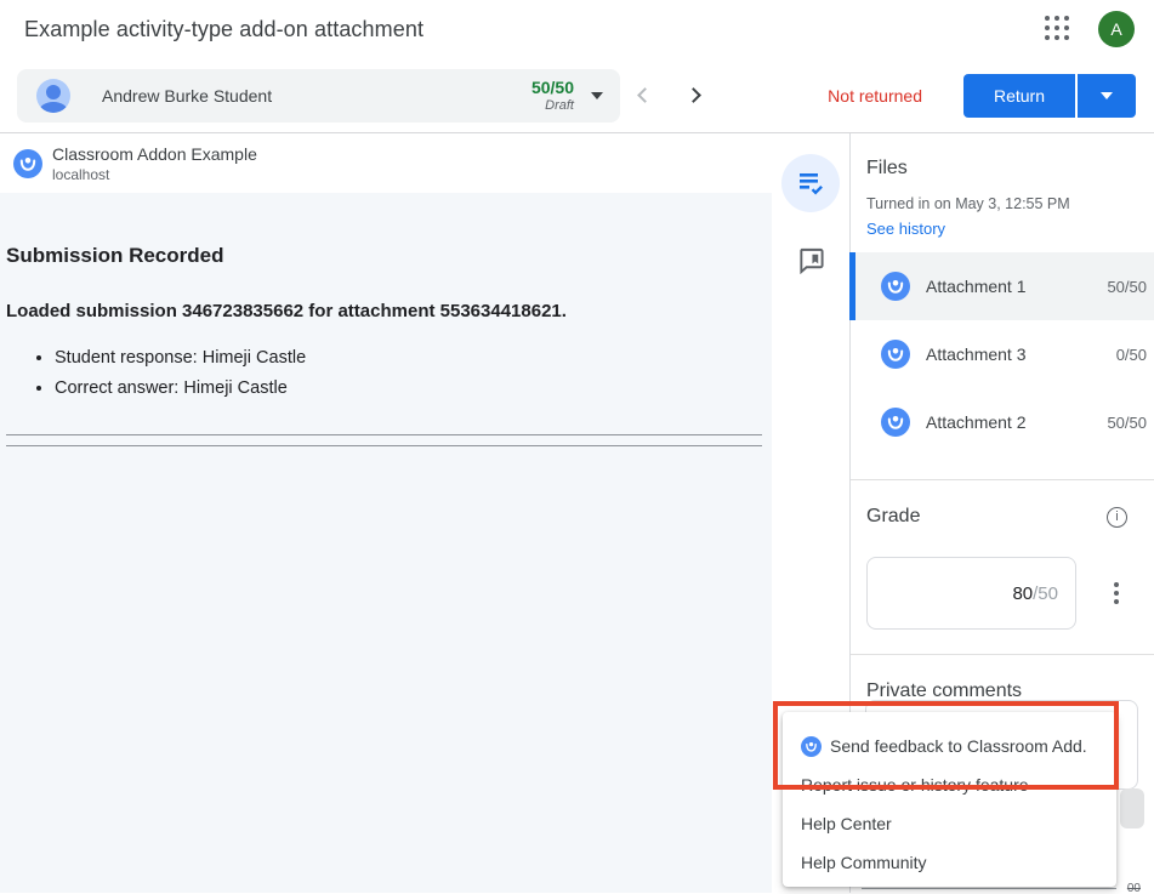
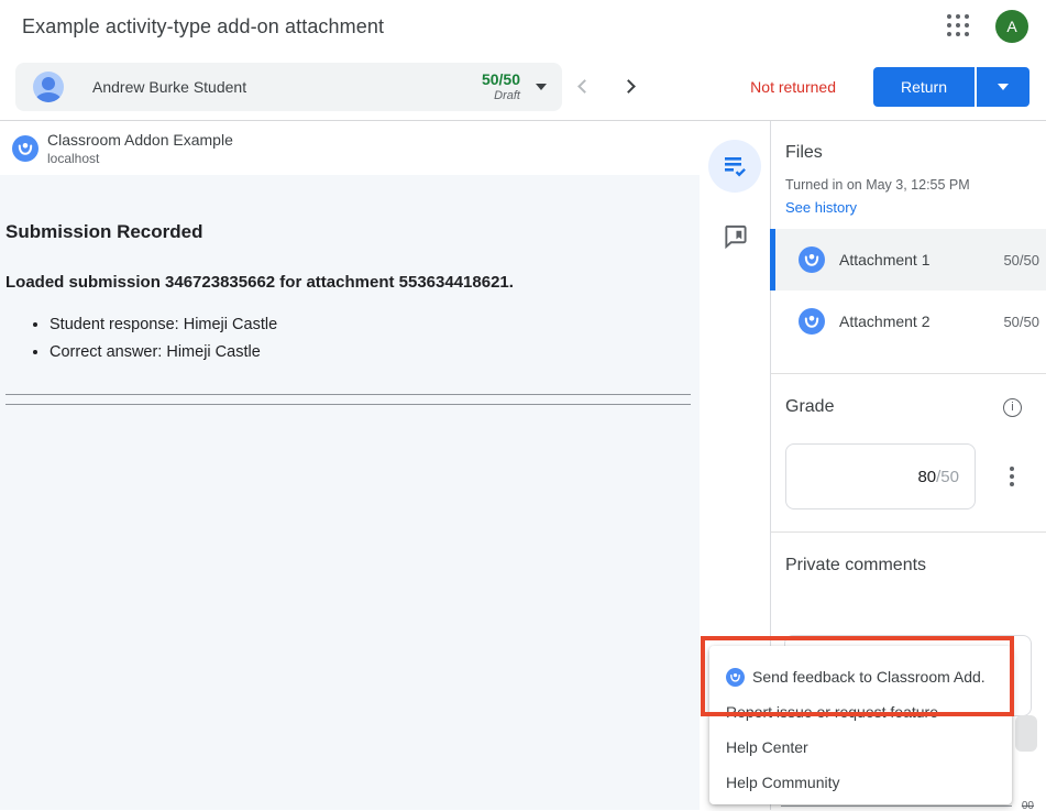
  Example activity-type add-on attachment
  A
  Andrew Burke Student
  50/50
  Draft
  Not returned
  Return
  Classroom Addon Example
  localhost
  Submission Recorded
  Loaded submission 346723835662 for attachment 553634418621.
  Student response: Himeji Castle
  Correct answer: Himeji Castle
  Files
  Turned in on May 3, 12:55 PM
  See history
  Attachment 1
  50/50
- Attachment 3
- 0/50
  Attachment 2
  50/50
  Grade
  i
  80
  /50
  Private comments
  00
  Send feedback to Classroom Add.
- Report issue or history feature
+ Report issue or request feature
  Help Center
  Help Community
